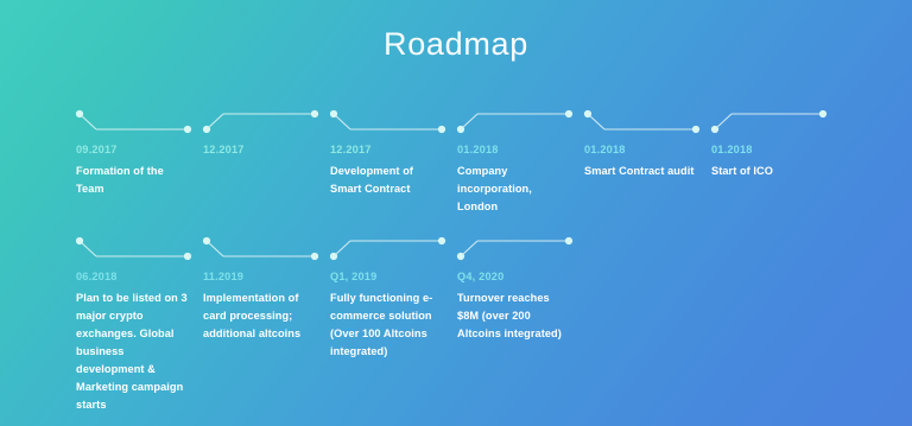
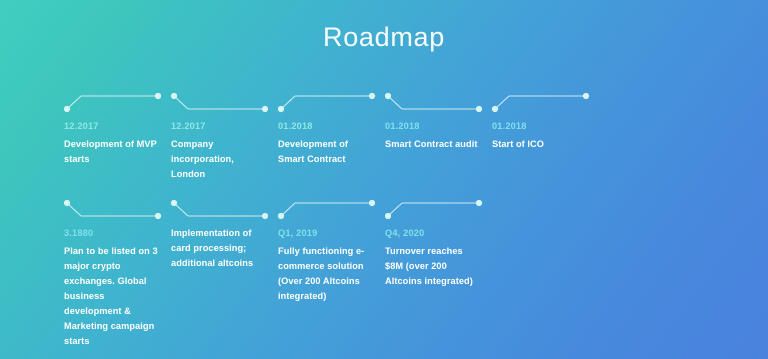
  Roadmap
- 09.2017
- Formation of the Team
  12.2017
+ Development of MVP starts
  12.2017
- Development of Smart Contract
+ Company incorporation, London
  01.2018
- Company incorporation, London
+ Development of Smart Contract
  01.2018
  Smart Contract audit
  01.2018
  Start of ICO
- 06.2018
+ 3.1880
  Plan to be listed on 3 major crypto exchanges. Global business development & Marketing campaign starts
- 11.2019
  Implementation of card processing; additional altcoins
  Q1, 2019
- Fully functioning e-commerce solution (Over 100 Altcoins integrated)
+ Fully functioning e-commerce solution (Over 200 Altcoins integrated)
  Q4, 2020
  Turnover reaches $8M (over 200 Altcoins integrated)
